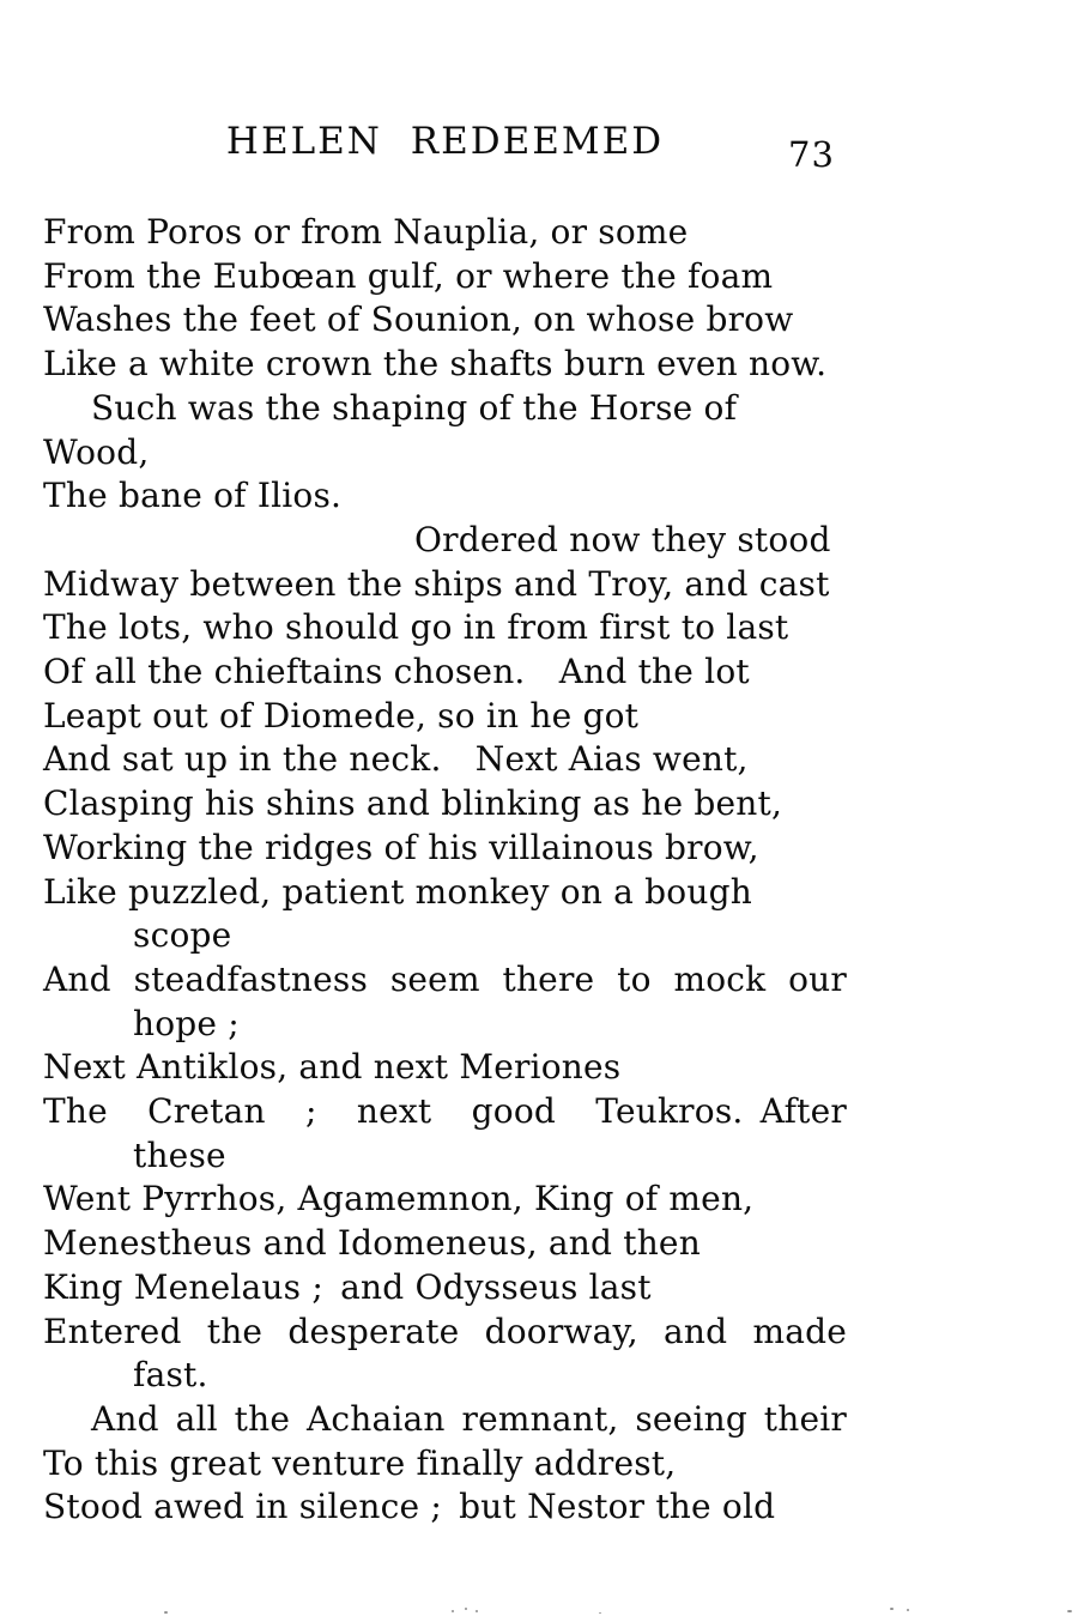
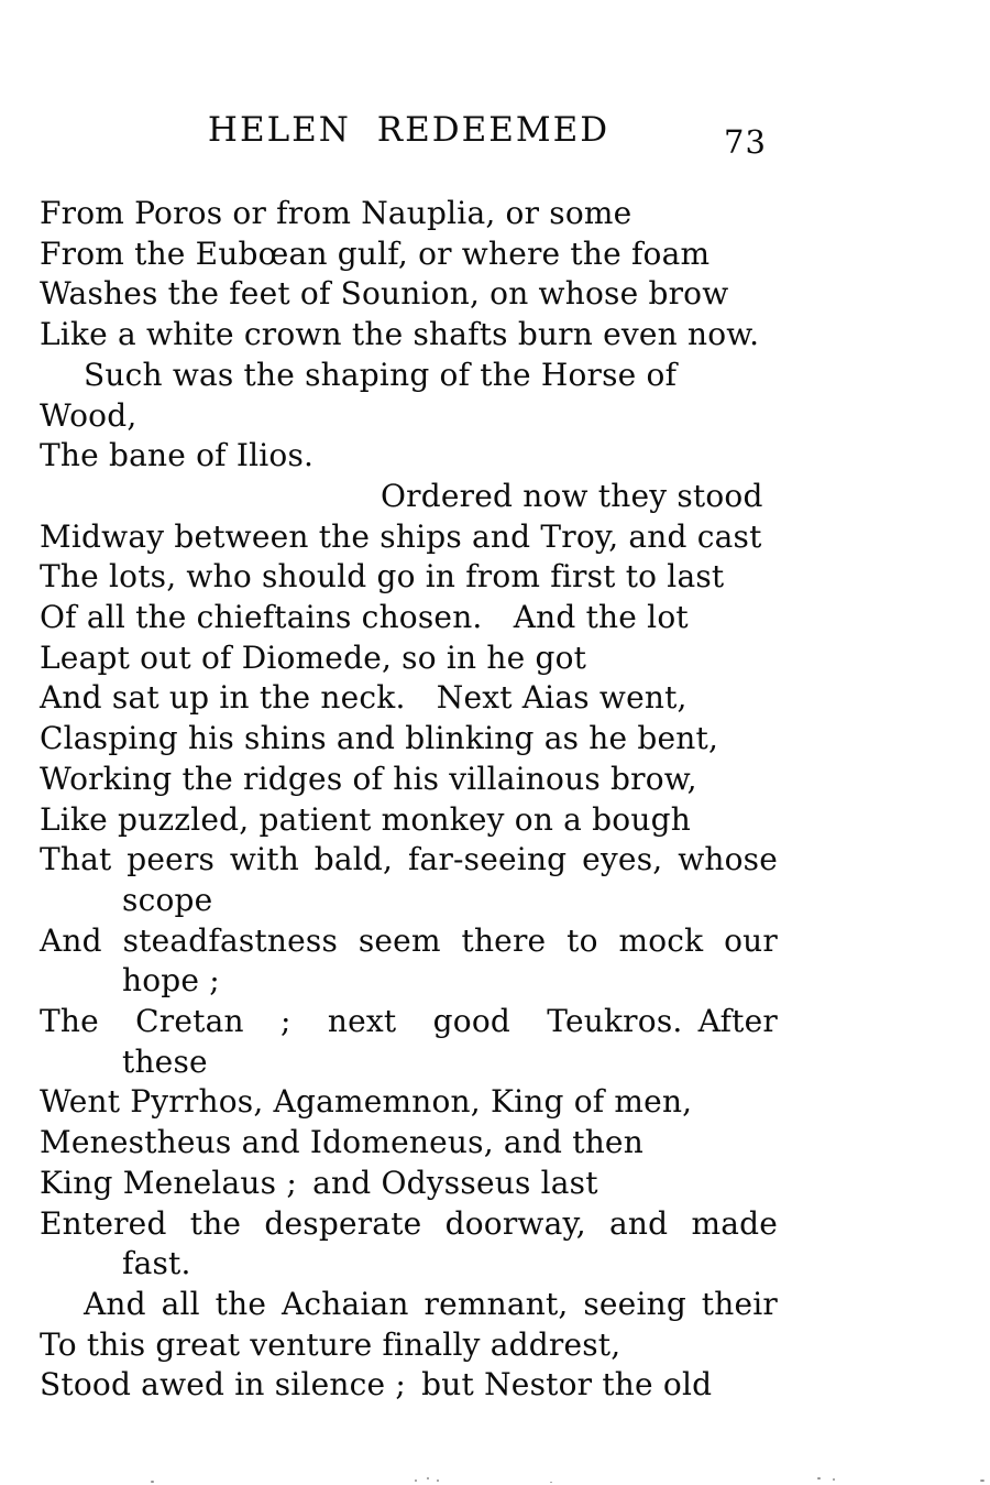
  HELEN REDEEMED
  73
  From Poros or from Nauplia, or some
  From the Eubœan gulf, or where the foam
  Washes the feet of Sounion, on whose brow
  Like a white crown the shafts burn even now.
  Such was the shaping of the Horse of Wood,
  The bane of Ilios.
  Ordered now they stood
  Midway between the ships and Troy, and cast
  The lots, who should go in from first to last
  Of all the chieftains chosen. And the lot
  Leapt out of Diomede, so in he got
  And sat up in the neck. Next Aias went,
  Clasping his shins and blinking as he bent,
  Working the ridges of his villainous brow,
  Like puzzled, patient monkey on a bough
+ That peers with bald, far-seeing eyes, whose
  scope
  And steadfastness seem there to mock our
  hope ;
- Next Antiklos, and next Meriones
  The Cretan ; next good Teukros. After
  these
  Went Pyrrhos, Agamemnon, King of men,
  Menestheus and Idomeneus, and then
  King Menelaus ; and Odysseus last
  Entered the desperate doorway, and made
  fast.
  And all the Achaian remnant, seeing their
  To this great venture finally addrest,
  Stood awed in silence ; but Nestor the old
